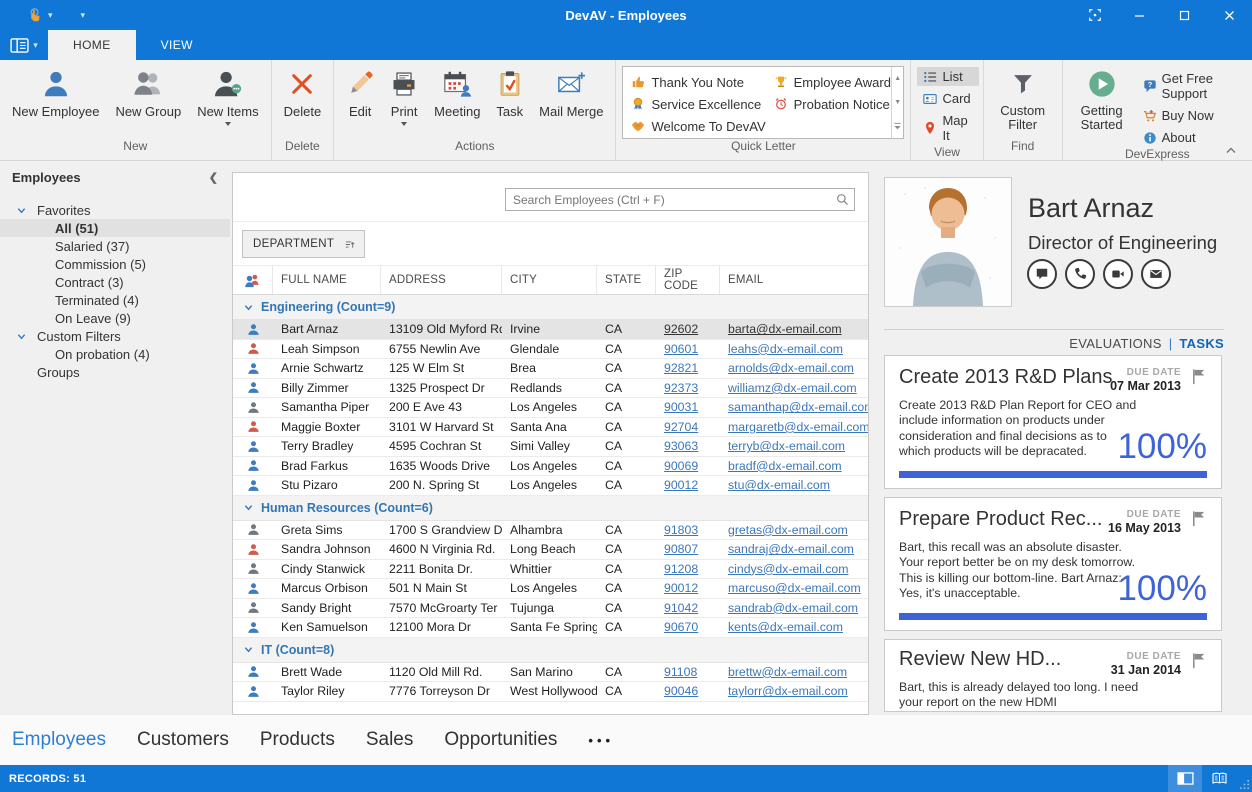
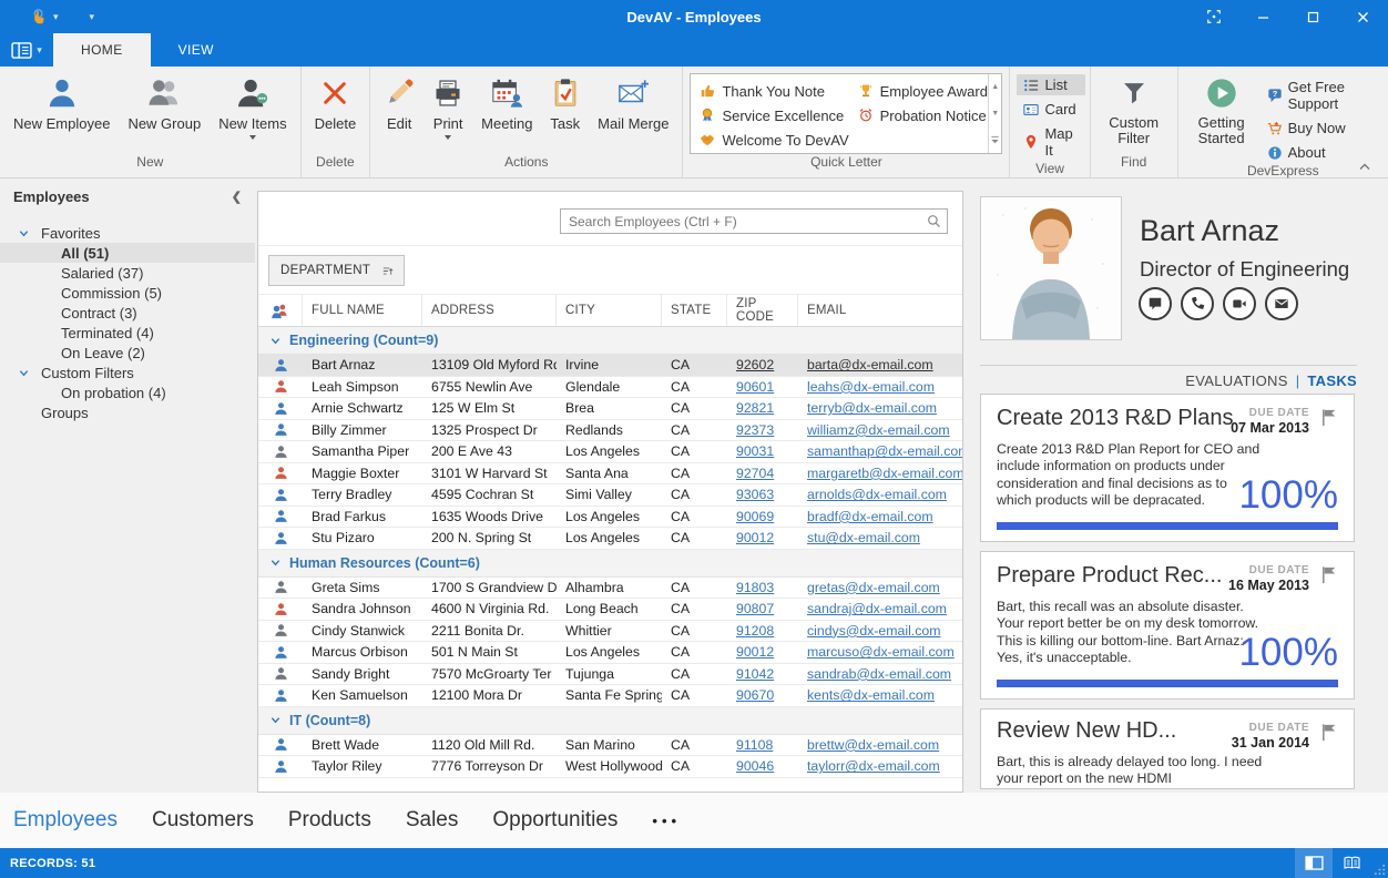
  ▾
  ▾
  DevAV - Employees
  ▾
  HOME
  VIEW
  New Employee
  New Group
  New Items
  New
  Delete
  Delete
  Edit
  Print
  Meeting
  Task
  Mail Merge
  Actions
  Thank You Note
  Service Excellence
  Welcome To DevAV
  Employee Award
  Probation Notice
  Quick Letter
  List
  Card
  Map It
  View
  Custom Filter
  Find
  Getting Started
  ?
  Get Free Support
  Buy Now
  About
  DevExpress
  Employees
  ❮
  Favorites
  All (51)
  Salaried (37)
  Commission (5)
  Contract (3)
  Terminated (4)
- On Leave (9)
+ On Leave (2)
  Custom Filters
  On probation (4)
  Groups
  Search Employees (Ctrl + F)
  DEPARTMENT
  FULL NAME
  ADDRESS
  CITY
  STATE
  ZIP CODE
  EMAIL
  Engineering (Count=9)
  Bart Arnaz
  13109 Old Myford R
  Irvine
  CA
  92602
  barta@dx-email.com
  Leah Simpson
  6755 Newlin Ave
  Glendale
  CA
  90601
  leahs@dx-email.com
  Arnie Schwartz
  125 W Elm St
  Brea
  CA
  92821
- arnolds@dx-email.com
+ terryb@dx-email.com
  Billy Zimmer
  1325 Prospect Dr
  Redlands
  CA
  92373
  williamz@dx-email.com
  Samantha Piper
  200 E Ave 43
  Los Angeles
  CA
  90031
  samanthap@dx-email.co
  Maggie Boxter
  3101 W Harvard St
  Santa Ana
  CA
  92704
  margaretb@dx-email.com
  Terry Bradley
  4595 Cochran St
  Simi Valley
  CA
  93063
- terryb@dx-email.com
+ arnolds@dx-email.com
  Brad Farkus
  1635 Woods Drive
  Los Angeles
  CA
  90069
  bradf@dx-email.com
  Stu Pizaro
  200 N. Spring St
  Los Angeles
  CA
  90012
  stu@dx-email.com
  Human Resources (Count=6)
  Greta Sims
  1700 S Grandview D
  Alhambra
  CA
  91803
  gretas@dx-email.com
  Sandra Johnson
  4600 N Virginia Rd.
  Long Beach
  CA
  90807
  sandraj@dx-email.com
  Cindy Stanwick
  2211 Bonita Dr.
  Whittier
  CA
  91208
  cindys@dx-email.com
  Marcus Orbison
  501 N Main St
  Los Angeles
  CA
  90012
  marcuso@dx-email.com
  Sandy Bright
  7570 McGroarty Ter
  Tujunga
  CA
  91042
  sandrab@dx-email.com
  Ken Samuelson
  12100 Mora Dr
  Santa Fe Spring
  CA
  90670
  kents@dx-email.com
  IT (Count=8)
  Brett Wade
  1120 Old Mill Rd.
  San Marino
  CA
  91108
  brettw@dx-email.com
  Taylor Riley
  7776 Torreyson Dr
  West Hollywood
  CA
  90046
  taylorr@dx-email.com
  Bart Arnaz
  Director of Engineering
  EVALUATIONS
  |
  TASKS
  Create 2013 R&D Plans
  DUE DATE
  07 Mar 2013
  Create 2013 R&D Plan Report for CEO and include information on products under consideration and final decisions as to which products will be depracated.
  100%
  Prepare Product Rec...
  DUE DATE
  16 May 2013
  Bart, this recall was an absolute disaster. Your report better be on my desk tomorrow. This is killing our bottom-line. Bart Arnaz: Yes, it's unacceptable.
  100%
  Review New HD...
  DUE DATE
  31 Jan 2014
  Bart, this is already delayed too long. I need your report on the new HDMI
  Employees
  Customers
  Products
  Sales
  Opportunities
  •••
  RECORDS: 51
